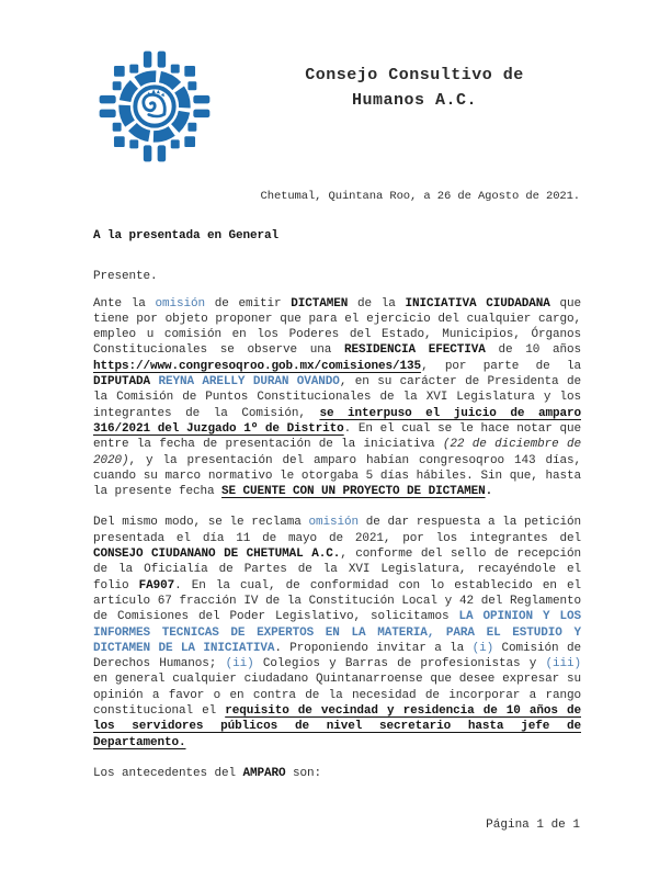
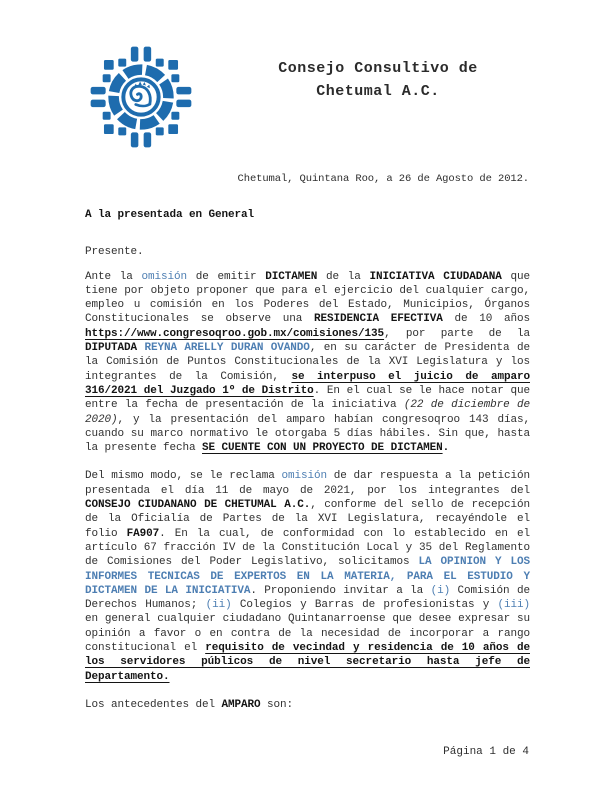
- Consejo Consultivo de Humanos A.C.
+ Consejo Consultivo de Chetumal A.C.
- Chetumal, Quintana Roo, a 26 de Agosto de 2021.
+ Chetumal, Quintana Roo, a 26 de Agosto de 2012.
  A la presentada en General
  Presente.
  Ante la omisión de emitir DICTAMEN de la INICIATIVA CIUDADANA que tiene por objeto proponer que para el ejercicio del cualquier cargo, empleo u comisión en los Poderes del Estado, Municipios, Órganos Constitucionales se observe una RESIDENCIA EFECTIVA de 10 años https://www.congresoqroo.gob.mx/comisiones/135, por parte de la DIPUTADA REYNA ARELLY DURAN OVANDO, en su carácter de Presidenta de la Comisión de Puntos Constitucionales de la XVI Legislatura y los integrantes de la Comisión, se interpuso el juicio de amparo 316/2021 del Juzgado 1º de Distrito. En el cual se le hace notar que entre la fecha de presentación de la iniciativa (22 de diciembre de 2020), y la presentación del amparo habían congresoqroo 143 días, cuando su marco normativo le otorgaba 5 días hábiles. Sin que, hasta la presente fecha SE CUENTE CON UN PROYECTO DE DICTAMEN.
- Del mismo modo, se le reclama omisión de dar respuesta a la petición presentada el día 11 de mayo de 2021, por los integrantes del CONSEJO CIUDANANO DE CHETUMAL A.C., conforme del sello de recepción de la Oficialía de Partes de la XVI Legislatura, recayéndole el folio FA907. En la cual, de conformidad con lo establecido en el artículo 67 fracción IV de la Constitución Local y 42 del Reglamento de Comisiones del Poder Legislativo, solicitamos LA OPINION Y LOS INFORMES TECNICAS DE EXPERTOS EN LA MATERIA, PARA EL ESTUDIO Y DICTAMEN DE LA INICIATIVA. Proponiendo invitar a la (i) Comisión de Derechos Humanos; (ii) Colegios y Barras de profesionistas y (iii) en general cualquier ciudadano Quintanarroense que desee expresar su opinión a favor o en contra de la necesidad de incorporar a rango constitucional el requisito de vecindad y residencia de 10 años de los servidores públicos de nivel secretario hasta jefe de Departamento.
+ Del mismo modo, se le reclama omisión de dar respuesta a la petición presentada el día 11 de mayo de 2021, por los integrantes del CONSEJO CIUDANANO DE CHETUMAL A.C., conforme del sello de recepción de la Oficialía de Partes de la XVI Legislatura, recayéndole el folio FA907. En la cual, de conformidad con lo establecido en el artículo 67 fracción IV de la Constitución Local y 35 del Reglamento de Comisiones del Poder Legislativo, solicitamos LA OPINION Y LOS INFORMES TECNICAS DE EXPERTOS EN LA MATERIA, PARA EL ESTUDIO Y DICTAMEN DE LA INICIATIVA. Proponiendo invitar a la (i) Comisión de Derechos Humanos; (ii) Colegios y Barras de profesionistas y (iii) en general cualquier ciudadano Quintanarroense que desee expresar su opinión a favor o en contra de la necesidad de incorporar a rango constitucional el requisito de vecindad y residencia de 10 años de los servidores públicos de nivel secretario hasta jefe de Departamento.
  Los antecedentes del AMPARO son:
- Página 1 de 1
+ Página 1 de 4
